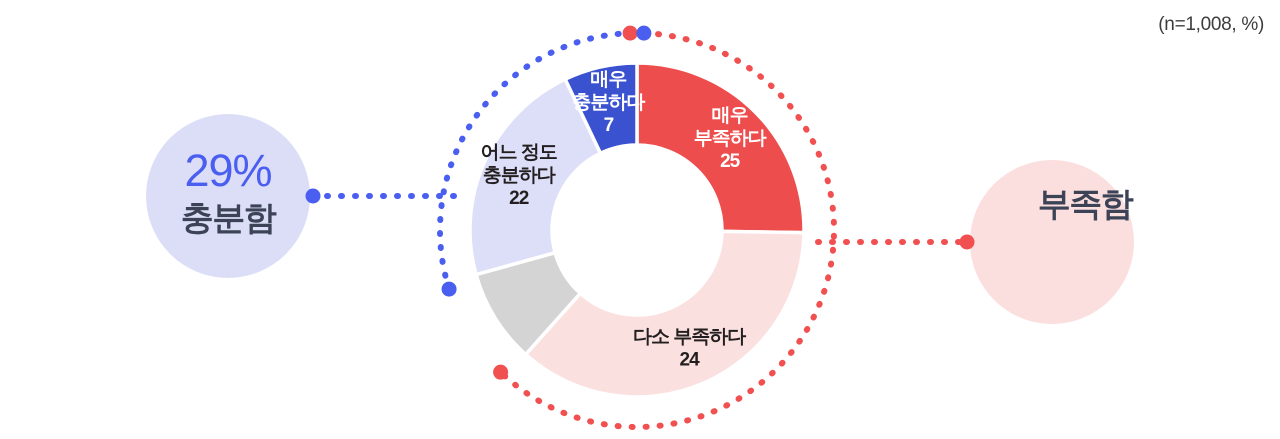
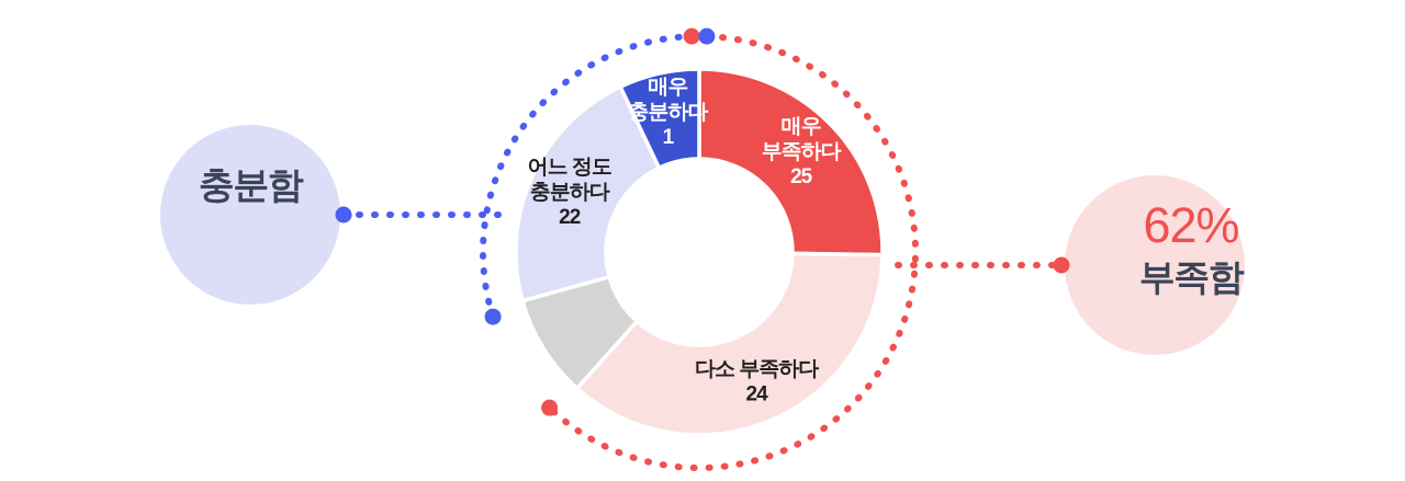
  매우부족하다 25
  다소 부족하다 24
  어느 정도충분하다 22
- 매우충분하다 7
+ 매우충분하다 1
- 29%
  충분함
+ 62%
  부족함
- (n=1,008, %)
